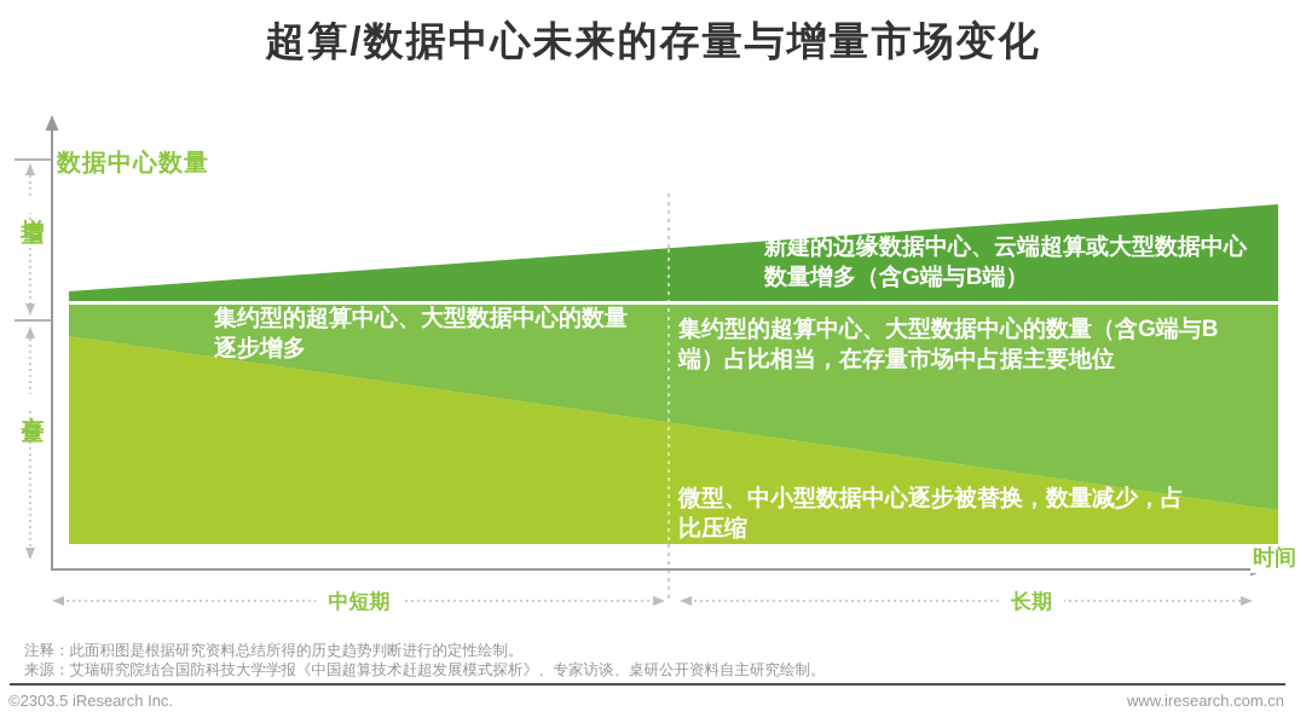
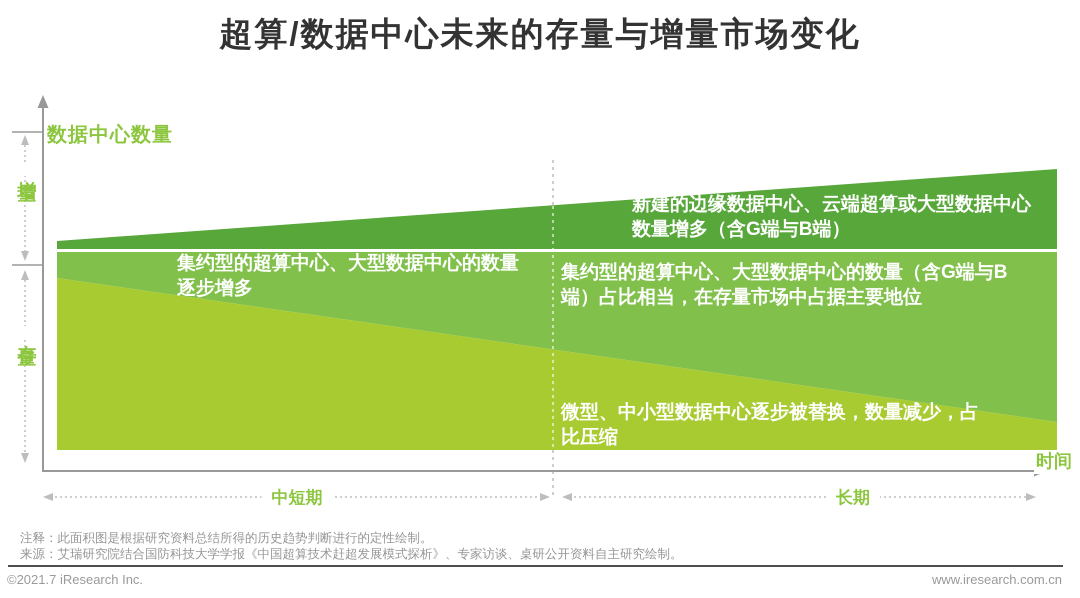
  超算/数据中心未来的存量与增量市场变化
  数据中心数量
  时间
  中短期
  长期
  新建的边缘数据中心、云端超算或大型数据中心
  数量增多（含G端与B端）
  集约型的超算中心、大型数据中心的数量
  逐步增多
  集约型的超算中心、大型数据中心的数量（含G端与B
  端）占比相当，在存量市场中占据主要地位
  微型、中小型数据中心逐步被替换，数量减少，占
  比压缩
  注释：此面积图是根据研究资料总结所得的历史趋势判断进行的定性绘制。
  来源：艾瑞研究院结合国防科技大学学报《中国超算技术赶超发展模式探析》、专家访谈、桌研公开资料自主研究绘制。
- ©2303.5 iResearch Inc.
+ ©2021.7 iResearch Inc.
  www.iresearch.com.cn
